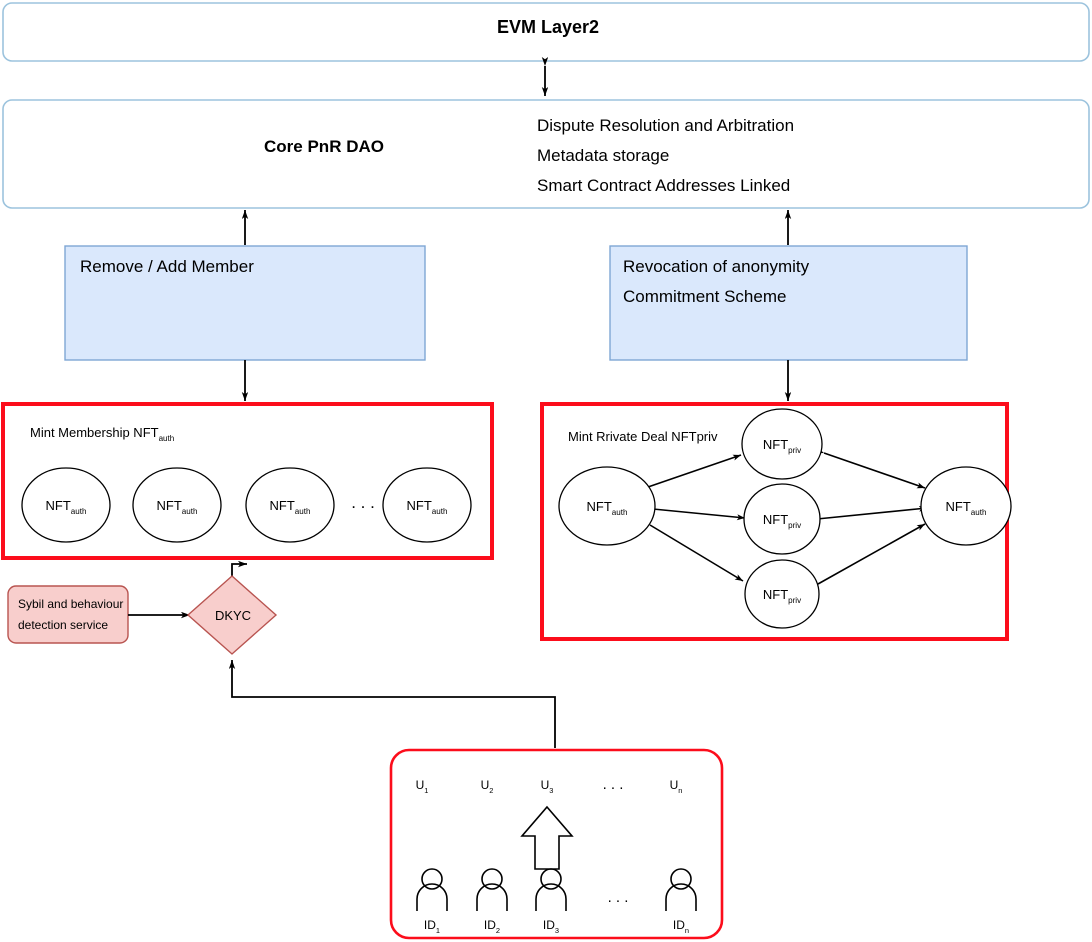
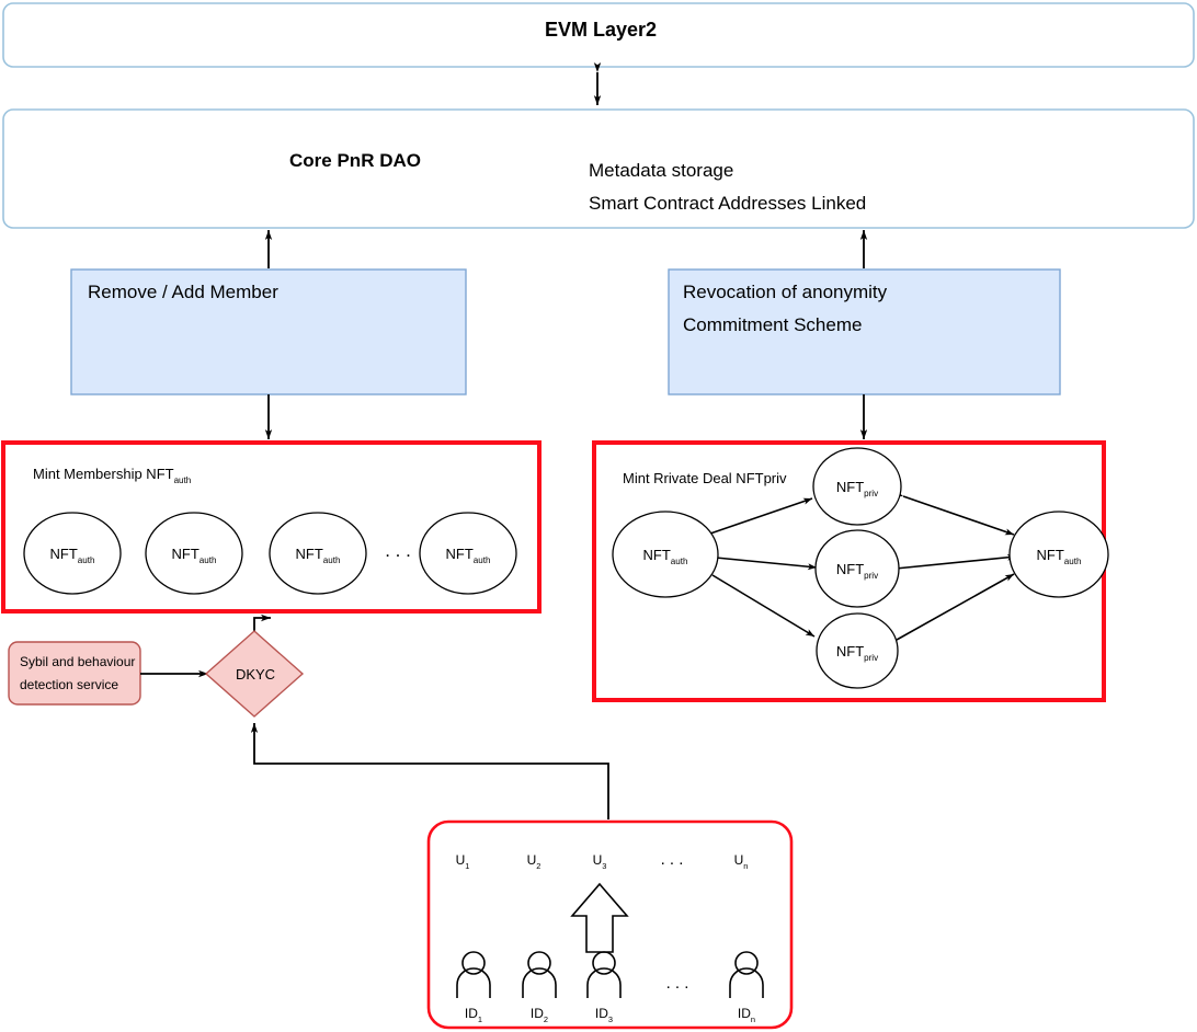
  EVM Layer2
  Core PnR DAO
- Dispute Resolution and Arbitration
  Metadata storage
  Smart Contract Addresses Linked
  Remove / Add Member
  Revocation of anonymity
  Commitment Scheme
  Mint Membership NFTauth
  NFTauth
  NFTauth
  NFTauth
  . . .
  NFTauth
  Mint Rrivate Deal NFTpriv
  NFTauth
  NFTpriv
  NFTpriv
  NFTpriv
  NFTauth
  Sybil and behaviour
  detection service
  DKYC
  U1
  U2
  U3
  . . .
  Un
  . . .
  ID1
  ID2
  ID3
  IDn
